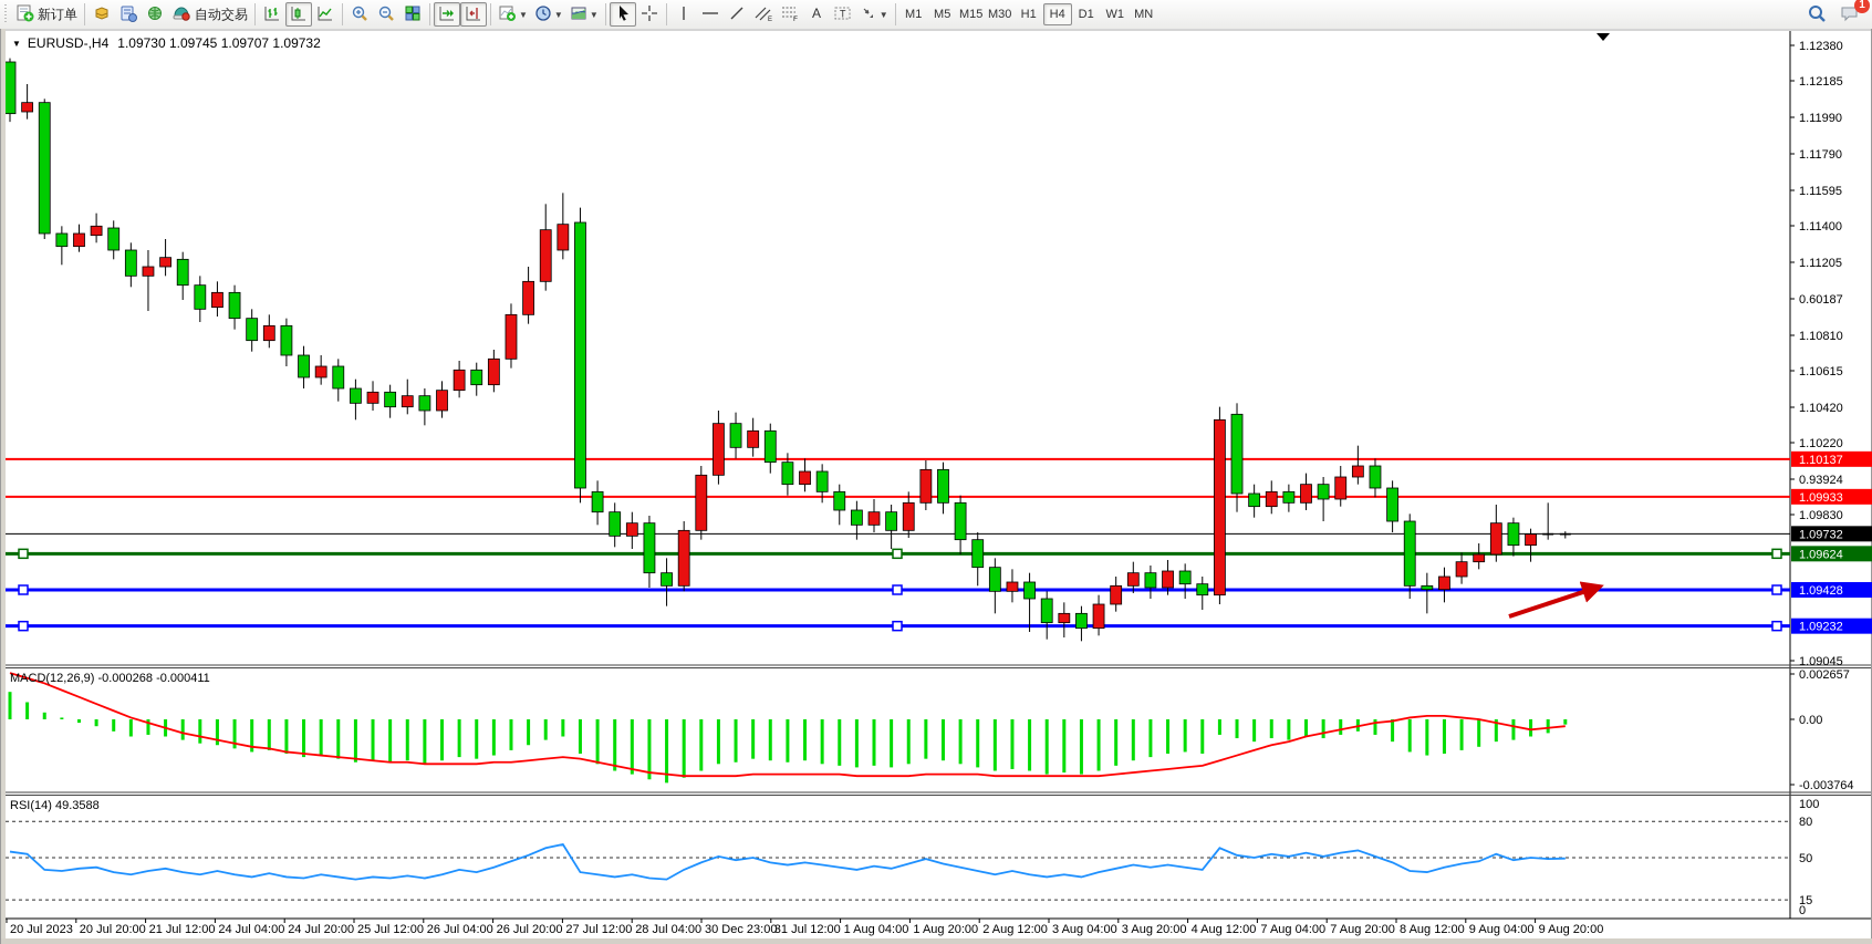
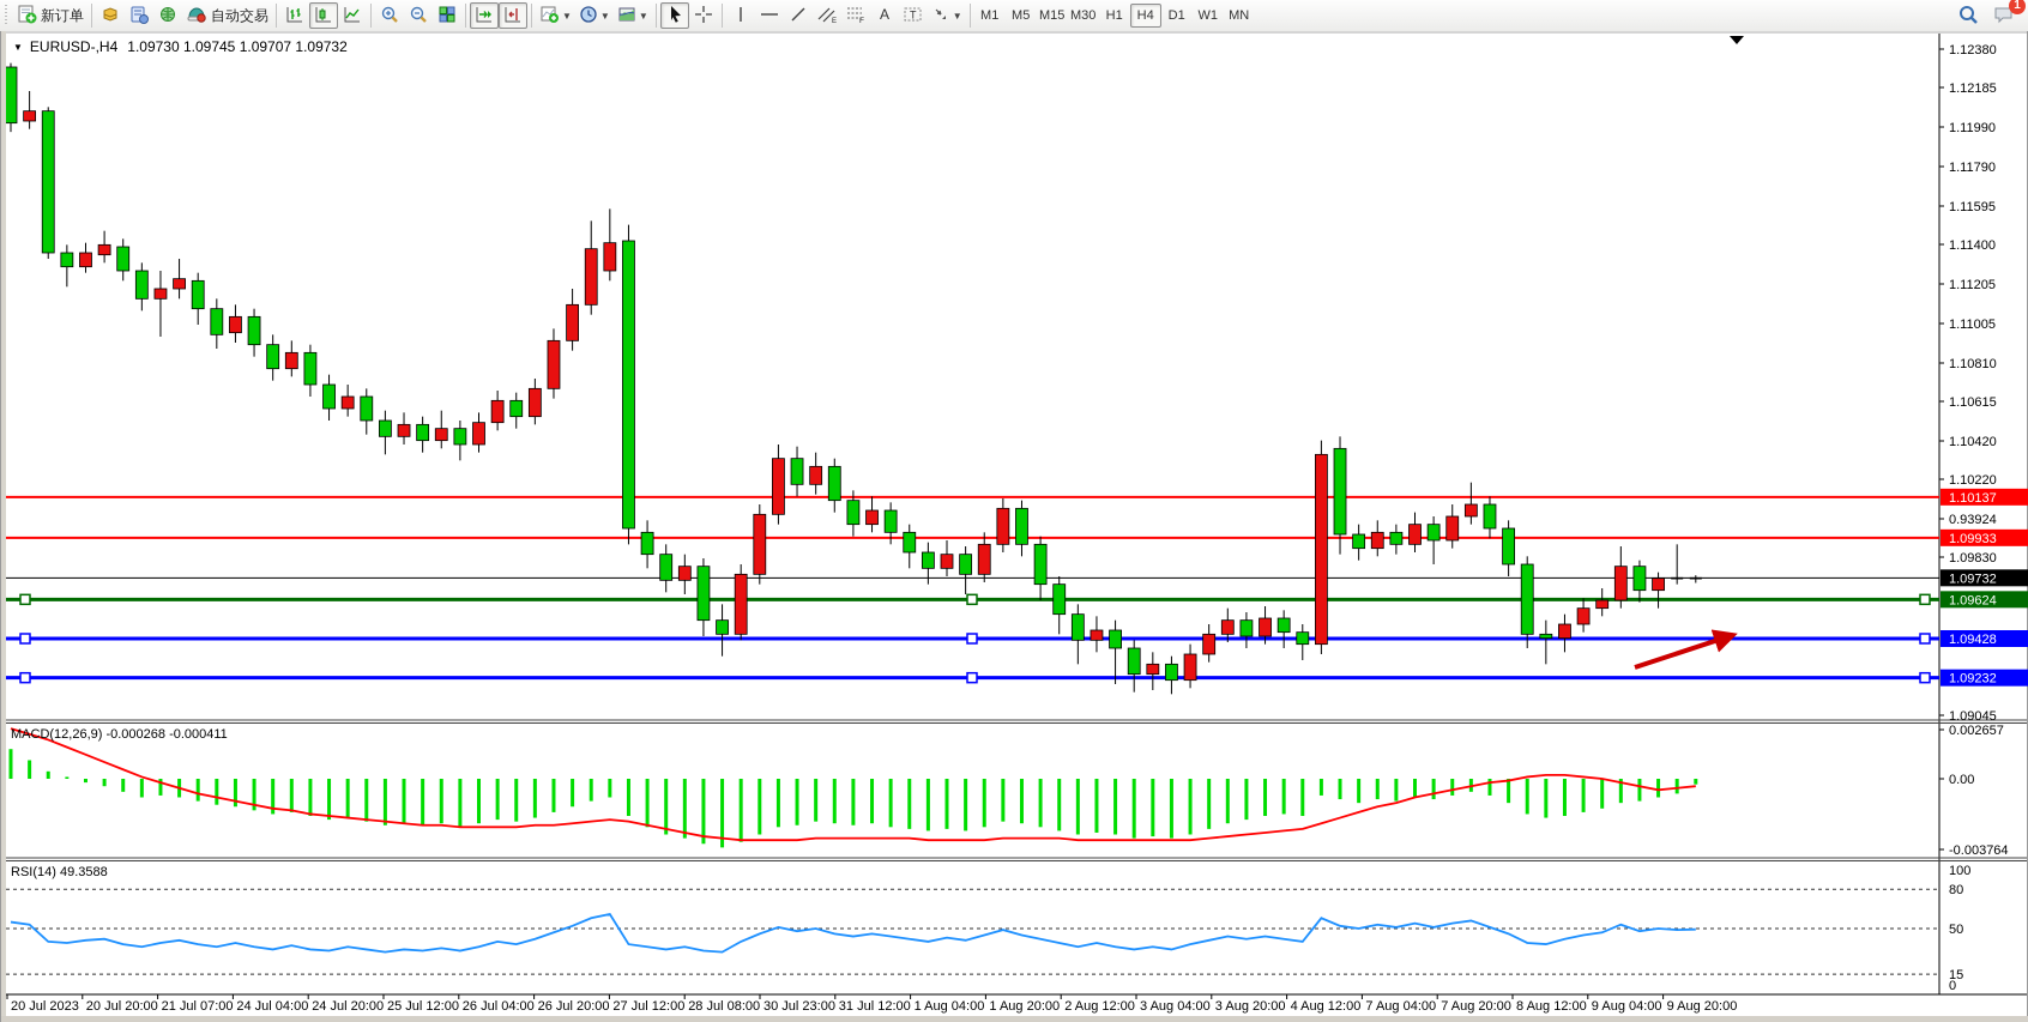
  新订单
  自动交易
  ▼
  ▼
  ▼
  A
  T
  ▼
  M1
  M5
  M15
  M30
  H1
  H4
  D1
  W1
  MN
  1
  1.12380
  1.12185
  1.11990
  1.11790
  1.11595
  1.11400
  1.11205
- 0.60187
+ 1.11005
  1.10810
  1.10615
  1.10420
  1.10220
  0.93924
  1.09830
  1.09045
  1.10137
  1.09933
  1.09732
  1.09624
  1.09428
  1.09232
  0.002657
  0.00
  -0.003764
  100
  80
  50
  15
  0
  20 Jul 2023
  20 Jul 20:00
- 21 Jul 12:00
+ 21 Jul 07:00
  24 Jul 04:00
  24 Jul 20:00
  25 Jul 12:00
  26 Jul 04:00
  26 Jul 20:00
  27 Jul 12:00
- 28 Jul 04:00
+ 28 Jul 08:00
- 30 Dec 23:00
+ 30 Jul 23:00
  31 Jul 12:00
  1 Aug 04:00
  1 Aug 20:00
  2 Aug 12:00
  3 Aug 04:00
  3 Aug 20:00
  4 Aug 12:00
  7 Aug 04:00
  7 Aug 20:00
  8 Aug 12:00
  9 Aug 04:00
  9 Aug 20:00
  ▼
  EURUSD-,H4
  1.09730 1.09745 1.09707 1.09732
  MACD(12,26,9) -0.000268 -0.000411
  RSI(14) 49.3588
